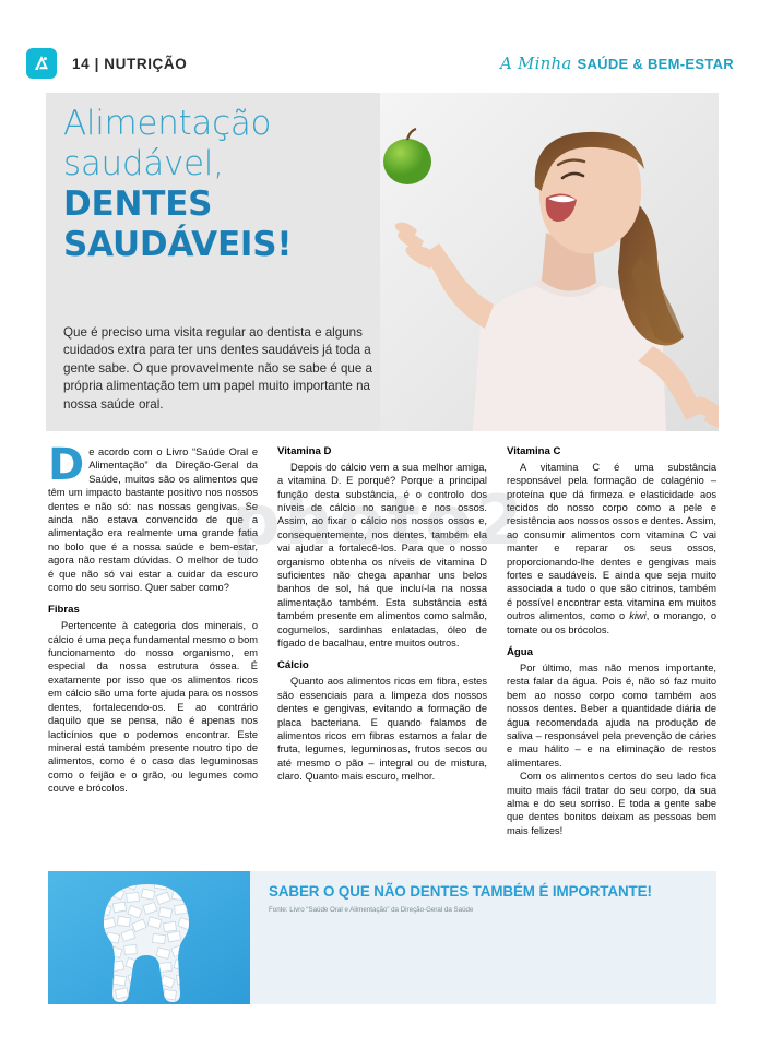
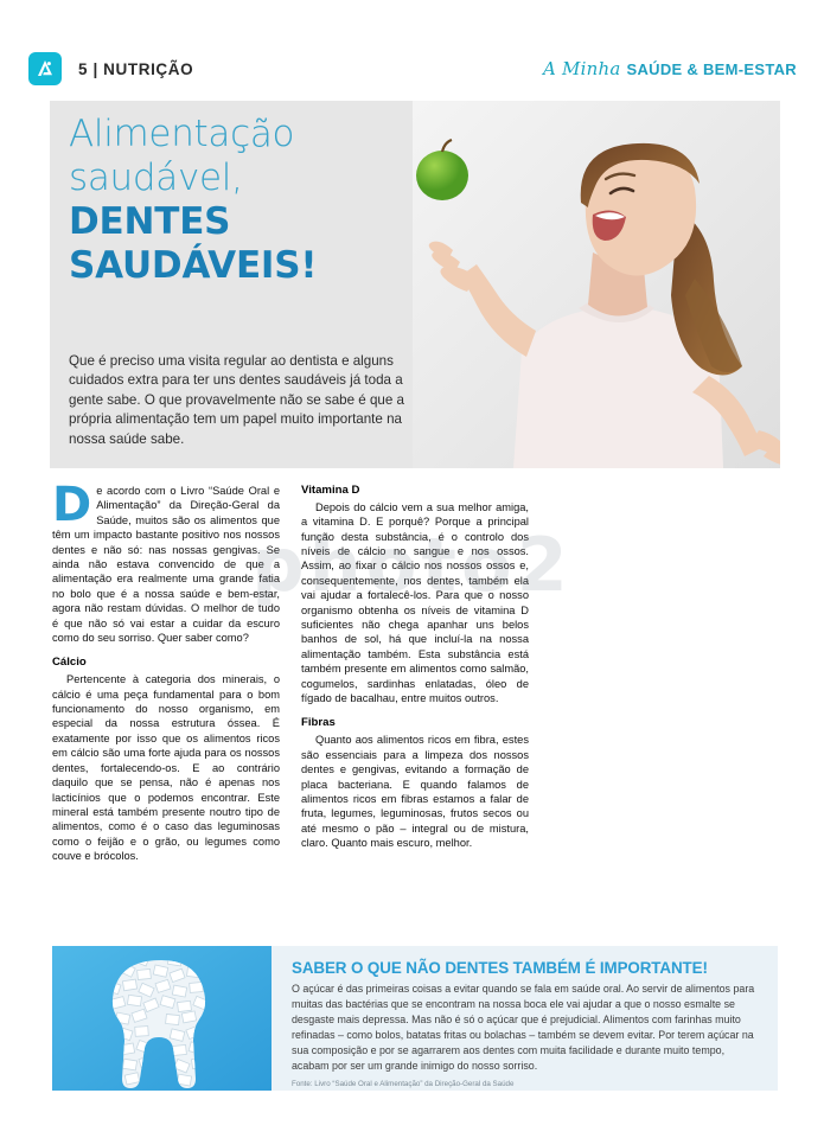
- 14 | NUTRIÇÃO
+ 5 | NUTRIÇÃO
  A Minha
  SAÚDE & BEM-ESTAR
  Alimentação
  saudável,
  DENTES
  SAUDÁVEIS!
- Que é preciso uma visita regular ao dentista e alguns cuidados extra para ter uns dentes saudáveis já toda a gente sabe. O que provavelmente não se sabe é que a própria alimentação tem um papel muito importante na nossa saúde oral.
+ Que é preciso uma visita regular ao dentista e alguns cuidados extra para ter uns dentes saudáveis já toda a gente sabe. O que provavelmente não se sabe é que a própria alimentação tem um papel muito importante na nossa saúde sabe.
  D
  e acordo com o Livro “Saúde Oral e Alimentação” da Direção-Geral da Saúde, muitos são os alimentos que têm um impacto bastante positivo nos nossos dentes e não só: nas nossas gengivas. Se ainda não estava convencido de que a alimentação era realmente uma grande fatia no bolo que é a nossa saúde e bem-estar, agora não restam dúvidas. O melhor de tudo é que não só vai estar a cuidar da escuro como do seu sorriso. Quer saber como?
- Fibras
+ Cálcio
- Pertencente à categoria dos minerais, o cálcio é uma peça fundamental mesmo o bom funcionamento do nosso organismo, em especial da nossa estrutura óssea. É exatamente por isso que os alimentos ricos em cálcio são uma forte ajuda para os nossos dentes, fortalecendo-os. E ao contrário daquilo que se pensa, não é apenas nos lacticínios que o podemos encontrar. Este mineral está também presente noutro tipo de alimentos, como é o caso das leguminosas como o feijão e o grão, ou legumes como couve e brócolos.
+ Pertencente à categoria dos minerais, o cálcio é uma peça fundamental para o bom funcionamento do nosso organismo, em especial da nossa estrutura óssea. É exatamente por isso que os alimentos ricos em cálcio são uma forte ajuda para os nossos dentes, fortalecendo-os. E ao contrário daquilo que se pensa, não é apenas nos lacticínios que o podemos encontrar. Este mineral está também presente noutro tipo de alimentos, como é o caso das leguminosas como o feijão e o grão, ou legumes como couve e brócolos.
  Vitamina D
  Depois do cálcio vem a sua melhor amiga, a vitamina D. E porquê? Porque a principal função desta substância, é o controlo dos níveis de cálcio no sangue e nos ossos. Assim, ao fixar o cálcio nos nossos ossos e, consequentemente, nos dentes, também ela vai ajudar a fortalecê-los. Para que o nosso organismo obtenha os níveis de vitamina D suficientes não chega apanhar uns belos banhos de sol, há que incluí-la na nossa alimentação também. Esta substância está também presente em alimentos como salmão, cogumelos, sardinhas enlatadas, óleo de fígado de bacalhau, entre muitos outros.
- Cálcio
+ Fibras
  Quanto aos alimentos ricos em fibra, estes são essenciais para a limpeza dos nossos dentes e gengivas, evitando a formação de placa bacteriana. E quando falamos de alimentos ricos em fibras estamos a falar de fruta, legumes, leguminosas, frutos secos ou até mesmo o pão – integral ou de mistura, claro. Quanto mais escuro, melhor.
- Vitamina C
- A vitamina C é uma substância responsável pela formação de colagénio – proteína que dá firmeza e elasticidade aos tecidos do nosso corpo como a pele e resistência aos nossos ossos e dentes. Assim, ao consumir alimentos com vitamina C vai manter e reparar os seus ossos, proporcionando-lhe dentes e gengivas mais fortes e saudáveis. E ainda que seja muito associada a tudo o que são citrinos, também é possível encontrar esta vitamina em muitos outros alimentos, como o kiwi, o morango, o tomate ou os brócolos.
- Água
- Por último, mas não menos importante, resta falar da água. Pois é, não só faz muito bem ao nosso corpo como também aos nossos dentes. Beber a quantidade diária de água recomendada ajuda na produção de saliva – responsável pela prevenção de cáries e mau hálito – e na eliminação de restos alimentares.
- Com os alimentos certos do seu lado fica muito mais fácil tratar do seu corpo, da sua alma e do seu sorriso. E toda a gente sabe que dentes bonitos deixam as pessoas bem mais felizes!
  photo2
  SABER O QUE NÃO DENTES TAMBÉM É IMPORTANTE!
+ O açúcar é das primeiras coisas a evitar quando se fala em saúde oral. Ao servir de alimentos para muitas das bactérias que se encontram na nossa boca ele vai ajudar a que o nosso esmalte se desgaste mais depressa. Mas não é só o açúcar que é prejudicial. Alimentos com farinhas muito refinadas – como bolos, batatas fritas ou bolachas – também se devem evitar. Por terem açúcar na sua composição e por se agarrarem aos dentes com muita facilidade e durante muito tempo, acabam por ser um grande inimigo do nosso sorriso.
